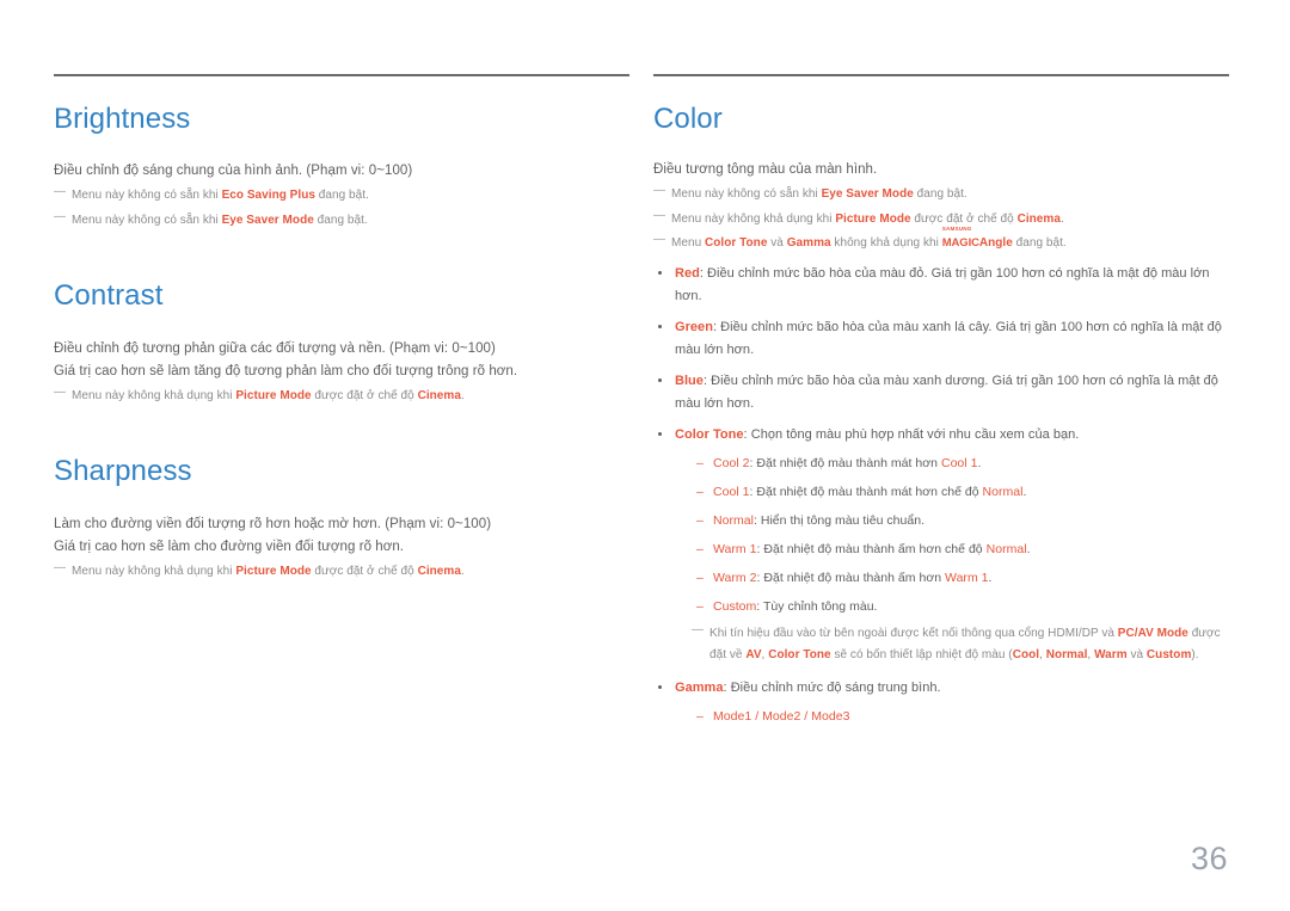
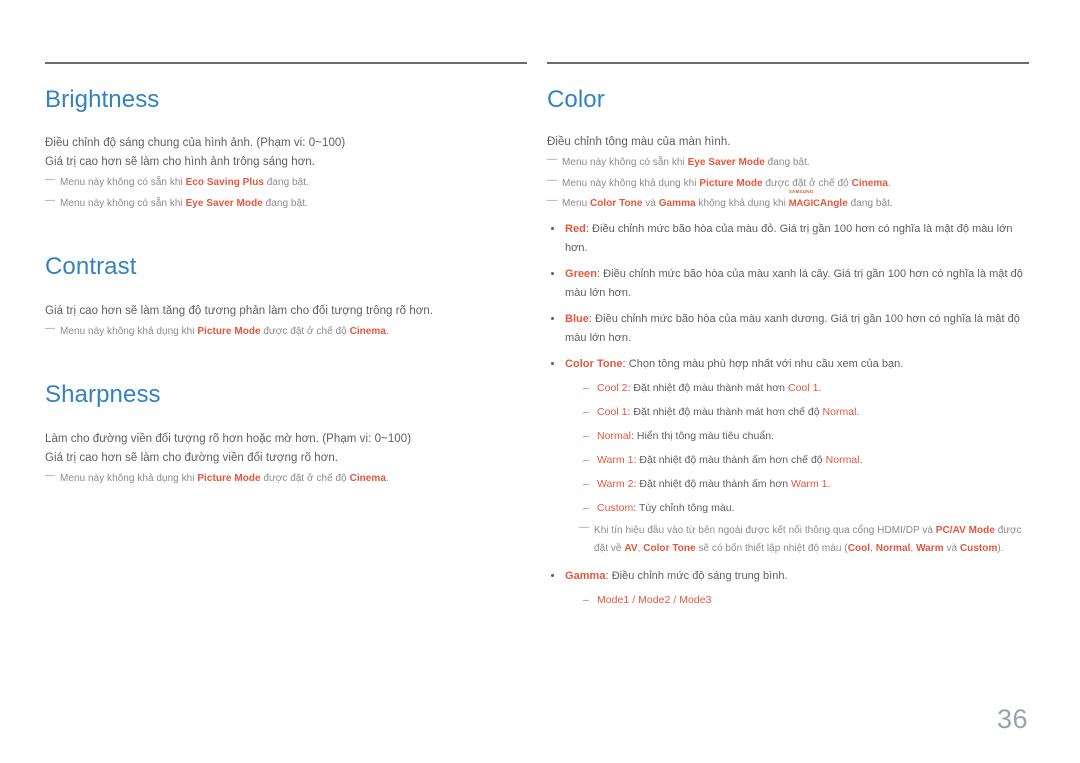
  Brightness
  Điều chỉnh độ sáng chung của hình ảnh. (Phạm vi: 0~100)
+ Giá trị cao hơn sẽ làm cho hình ảnh trông sáng hơn.
  ―
  Menu này không có sẵn khi Eco Saving Plus đang bật.
  ―
  Menu này không có sẵn khi Eye Saver Mode đang bật.
  Contrast
- Điều chỉnh độ tương phản giữa các đối tượng và nền. (Phạm vi: 0~100)
  Giá trị cao hơn sẽ làm tăng độ tương phản làm cho đối tượng trông rõ hơn.
  ―
  Menu này không khả dụng khi Picture Mode được đặt ở chế độ Cinema.
  Sharpness
  Làm cho đường viền đối tượng rõ hơn hoặc mờ hơn. (Phạm vi: 0~100)
  Giá trị cao hơn sẽ làm cho đường viền đối tượng rõ hơn.
  ―
  Menu này không khả dụng khi Picture Mode được đặt ở chế độ Cinema.
  Color
- Điều tương tông màu của màn hình.
+ Điều chỉnh tông màu của màn hình.
  ―
  Menu này không có sẵn khi Eye Saver Mode đang bật.
  ―
  Menu này không khả dụng khi Picture Mode được đặt ở chế độ Cinema.
  ―
  Menu Color Tone và Gamma không khả dụng khi
  MAGICAngle đang bật.
  Red: Điều chỉnh mức bão hòa của màu đỏ. Giá trị gần 100 hơn có nghĩa là mật độ màu lớn hơn.
  Green: Điều chỉnh mức bão hòa của màu xanh lá cây. Giá trị gần 100 hơn có nghĩa là mật độ màu lớn hơn.
  Blue: Điều chỉnh mức bão hòa của màu xanh dương. Giá trị gần 100 hơn có nghĩa là mật độ màu lớn hơn.
  Color Tone: Chọn tông màu phù hợp nhất với nhu cầu xem của bạn.
  –
  Cool 2: Đặt nhiệt độ màu thành mát hơn Cool 1.
  –
  Cool 1: Đặt nhiệt độ màu thành mát hơn chế độ Normal.
  –
  Normal: Hiển thị tông màu tiêu chuẩn.
  –
  Warm 1: Đặt nhiệt độ màu thành ấm hơn chế độ Normal.
  –
  Warm 2: Đặt nhiệt độ màu thành ấm hơn Warm 1.
  –
  Custom: Tùy chỉnh tông màu.
  ―
  Khi tín hiệu đầu vào từ bên ngoài được kết nối thông qua cổng HDMI/DP và PC/AV Mode được đặt về AV, Color Tone sẽ có bốn thiết lập nhiệt độ màu (Cool, Normal, Warm và Custom).
  Gamma: Điều chỉnh mức độ sáng trung bình.
  –
  Mode1 / Mode2 / Mode3
  36
